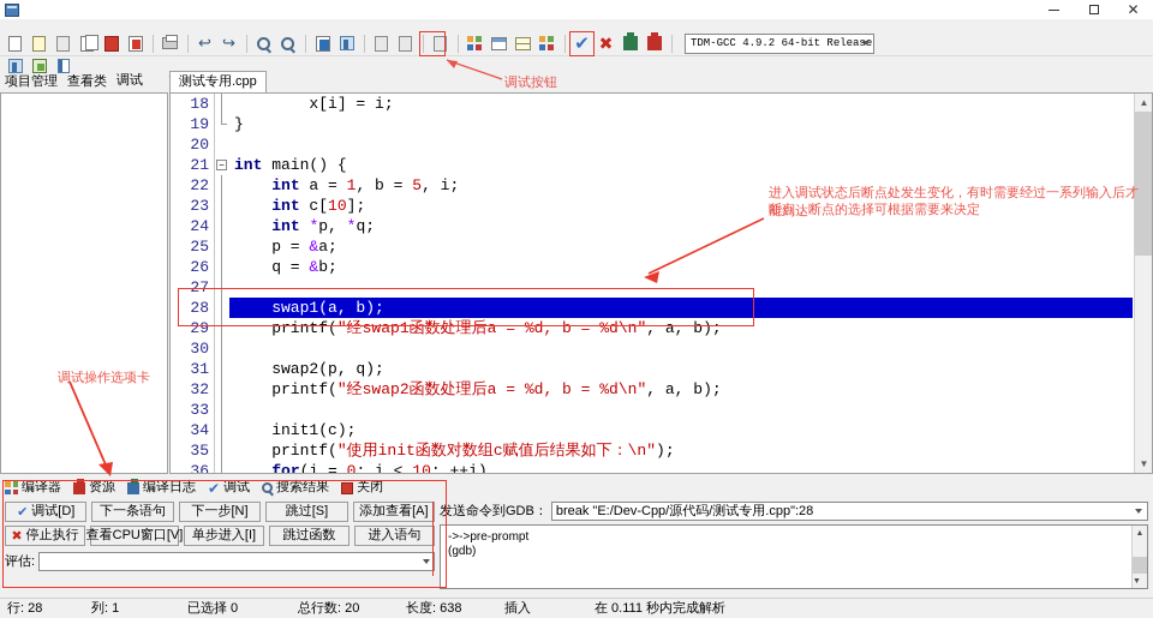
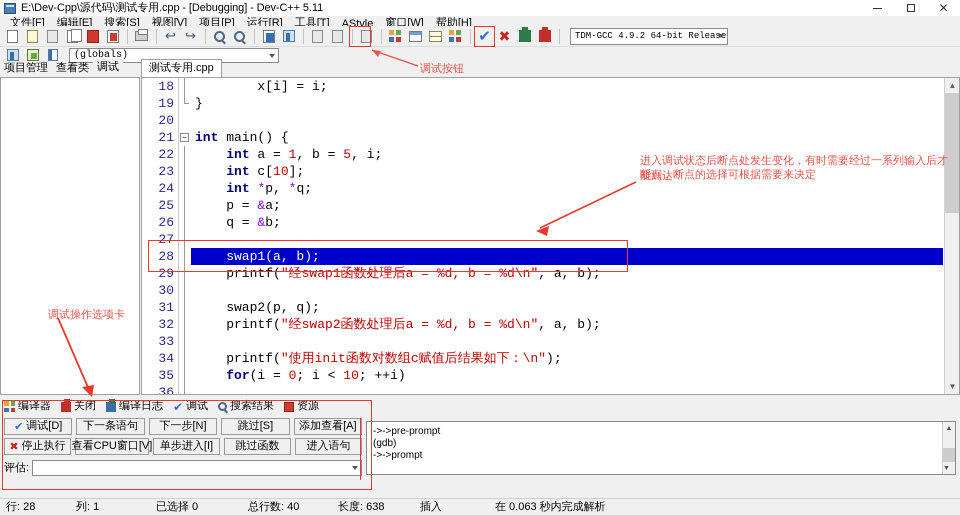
+ E:\Dev-Cpp\源代码\测试专用.cpp - [Debugging] - Dev-C++ 5.11
  ✕
+ 文件[F]
+ 编辑[E]
+ 搜索[S]
+ 视图[V]
+ 项目[P]
+ 运行[R]
+ 工具[T]
+ AStyle
+ 窗口[W]
+ 帮助[H]
  ↩
  ↪
  ✔
  ✖
  TDM-GCC 4.9.2 64-bit Release
+ (globals)
  项目管理
  查看类
  调试
  测试专用.cpp
  18
  19
  20
  21
  22
  23
  24
  25
  26
  27
  28
  29
  30
  31
  32
  33
  34
  35
  36
  −
  x[i] = i;
  }
  int main() {
  int a = 1, b = 5, i;
  int c[10];
  int *p, *q;
  p = &a;
  q = &b;
  swap1(a, b);
  printf("经swap1函数处理后a = %d, b = %d\n", a, b);
  swap2(p, q);
  printf("经swap2函数处理后a = %d, b = %d\n", a, b);
- init1(c);
  printf("使用init函数对数组c赋值后结果如下：\n");
  for(i = 0; i < 10; ++i)
  ▲
  ▼
  编译器
- 资源
+ 关闭
  编译日志
  ✔
  调试
  搜索结果
- 关闭
+ 资源
  ✔
  调试[D]
  下一条语句
  下一步[N]
  跳过[S]
  添加查看[A]
  ✖
  停止执行
  查看CPU窗口[V]
  单步进入[I]
  跳过函数
  进入语句
  评估:
- 发送命令到GDB：
- break "E:/Dev-Cpp/源代码/测试专用.cpp":28
  ->->pre-prompt
  (gdb)
+ ->->prompt
  行: 28
  列: 1
  已选择 0
- 总行数: 20
+ 总行数: 40
  长度: 638
  插入
- 在 0.111 秒内完成解析
+ 在 0.063 秒内完成解析
  调试按钮
  进入调试状态后断点处发生变化，有时需要经过一系列输入后才能到达
  断点，断点的选择可根据需要来决定
  调试操作选项卡
